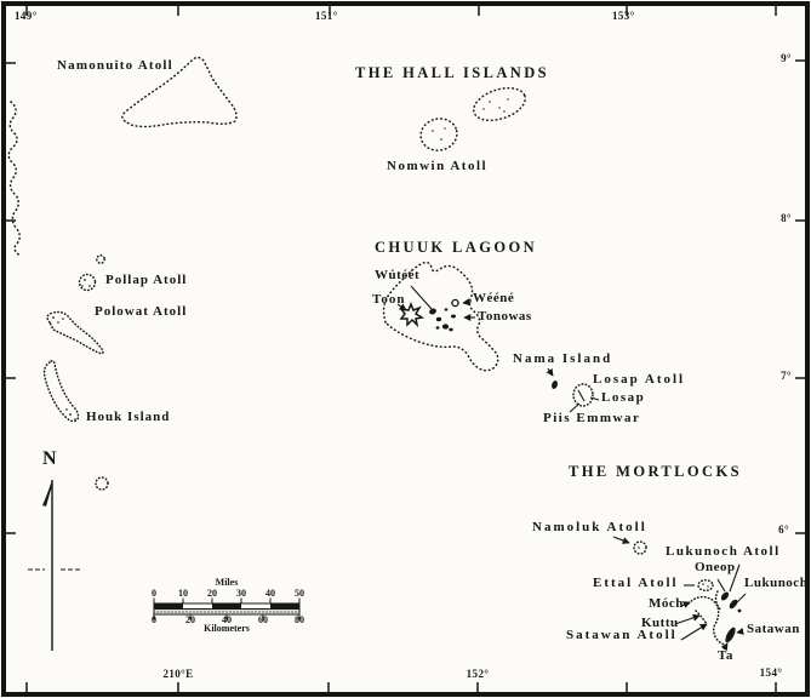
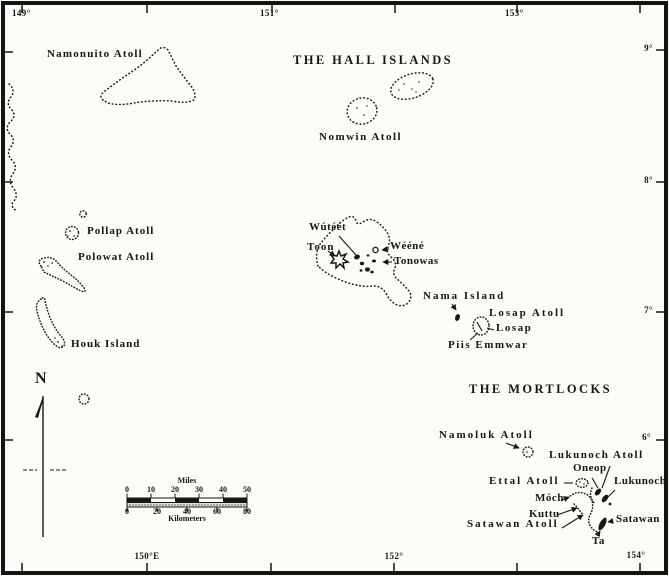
  149°
  151°
  153°
- 210°E
+ 150°E
  152°
  154°
  9°
  8°
  7°
  6°
  THE HALL ISLANDS
- CHUUK LAGOON
  THE MORTLOCKS
  Namonuito Atoll
  Nomwin Atoll
  Pollap Atoll
  Polowat Atoll
  Houk Island
  Wútéét
  Toon
  Wééné
  Tonowas
  Nama Island
  Losap Atoll
  Losap
  Piis Emmwar
  Namoluk Atoll
  Lukunoch Atoll
  Oneop
  Ettal Atoll
  Lukunoch
  Móch
  Kuttu
  Satawan Atoll
  Satawan
  Ta
  N
  Miles
  0
  10
  20
  30
  40
  50
  0
  20
  40
  60
  80
  Kilometers
